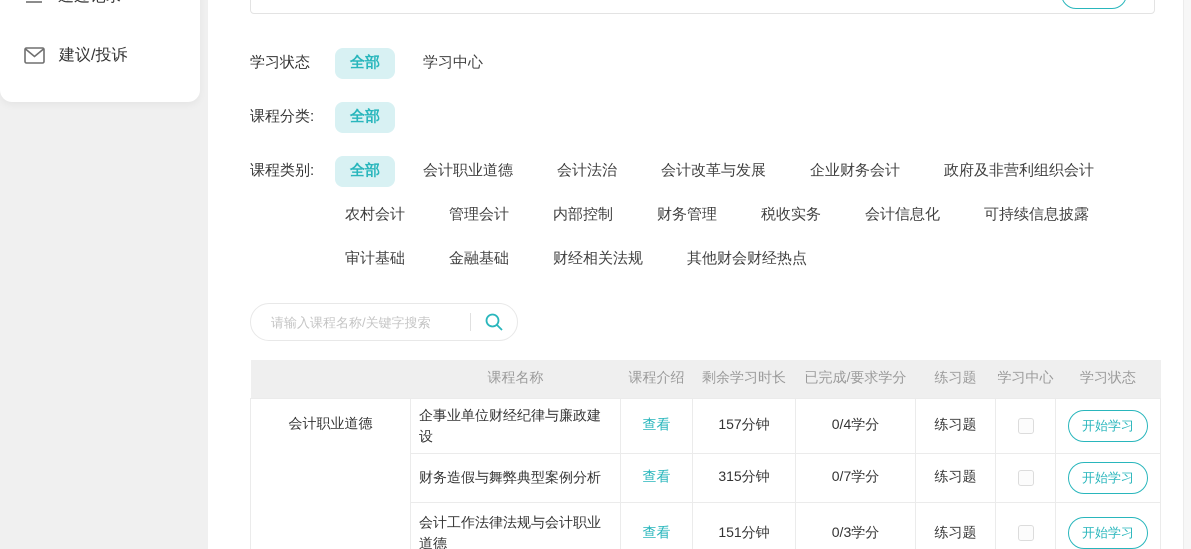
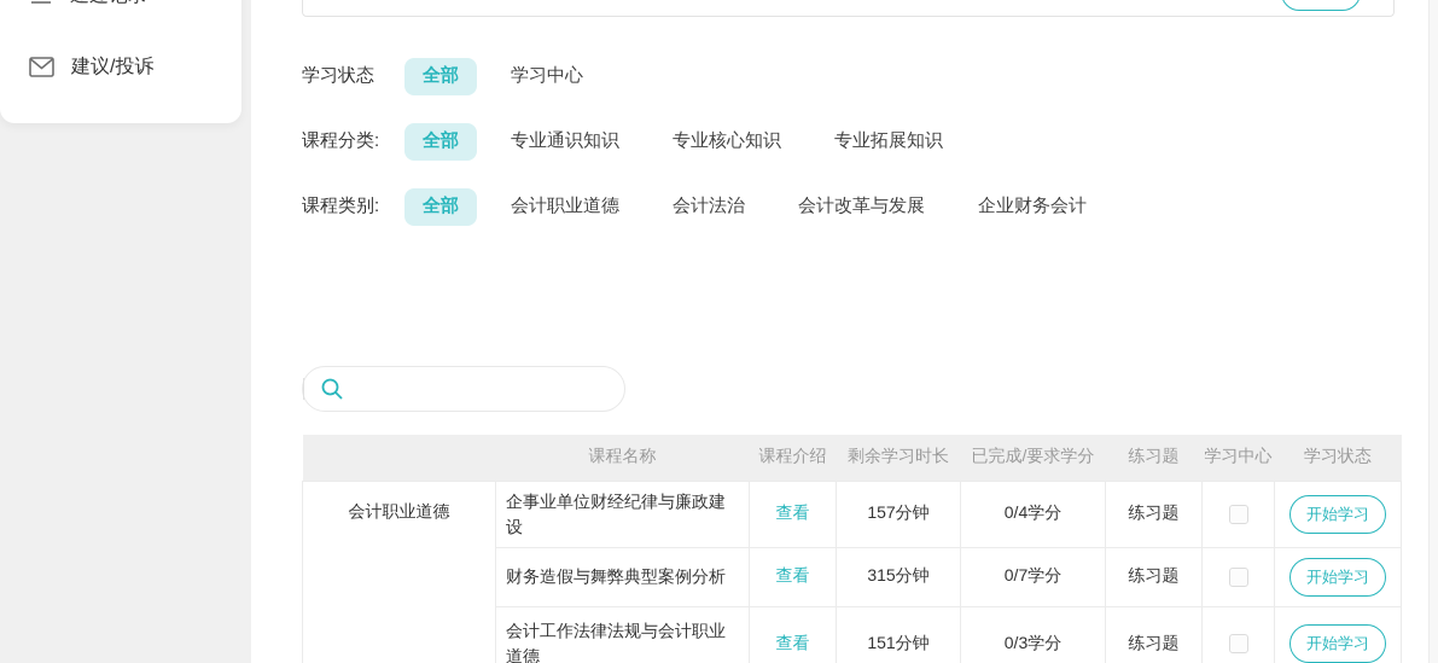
  建议/投诉
  学习状态
  全部
  学习中心
  课程分类:
  全部
+ 专业通识知识
+ 专业核心知识
+ 专业拓展知识
  课程类别:
  全部
  会计职业道德
  会计法治
  会计改革与发展
  企业财务会计
- 政府及非营利组织会计
- 农村会计
- 管理会计
- 内部控制
- 财务管理
- 税收实务
- 会计信息化
- 可持续信息披露
- 审计基础
- 金融基础
- 财经相关法规
- 其他财会财经热点
- 请输入课程名称/关键字搜索
  	课程名称	课程介绍	剩余学习时长	已完成/要求学分	练习题	学习中心	学习状态
  会计职业道德	企事业单位财经纪律与廉政建设	查看	157分钟	0/4学分	练习题		开始学习
  财务造假与舞弊典型案例分析	查看	315分钟	0/7学分	练习题		开始学习
  会计工作法律法规与会计职业道德	查看	151分钟	0/3学分	练习题		开始学习
